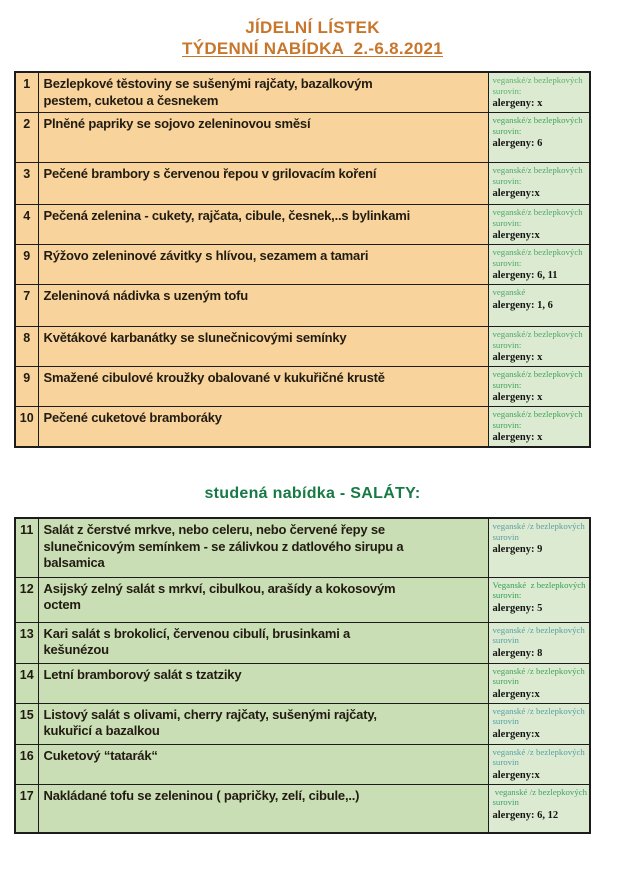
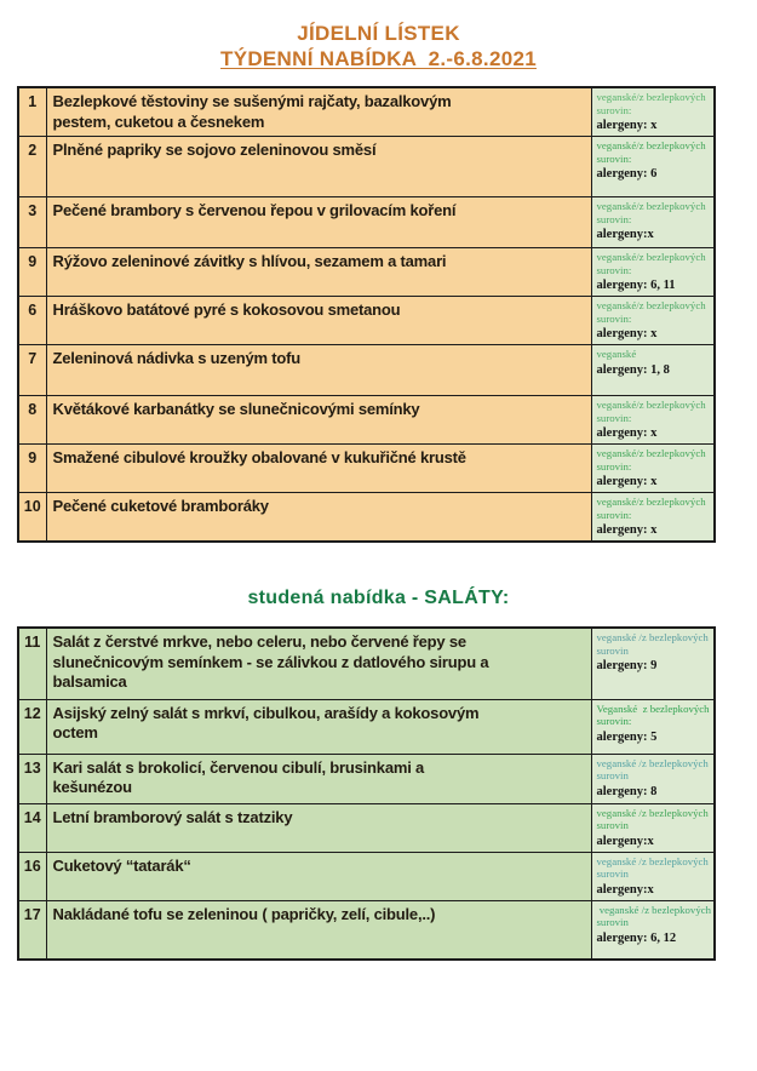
  JÍDELNÍ LÍSTEK
  TÝDENNÍ NABÍDKA 2.-6.8.2021
  1	Bezlepkové těstoviny se sušenými rajčaty, bazalkovým pestem, cuketou a česnekem	veganské/z bezlepkových surovin:alergeny: x
  2	Plněné papriky se sojovo zeleninovou směsí	veganské/z bezlepkových surovin:alergeny: 6
  3	Pečené brambory s červenou řepou v grilovacím koření	veganské/z bezlepkových surovin:alergeny:x
- 4	Pečená zelenina - cukety, rajčata, cibule, česnek,..s bylinkami	veganské/z bezlepkových surovin:alergeny:x
  9	Rýžovo zeleninové závitky s hlívou, sezamem a tamari	veganské/z bezlepkových surovin:alergeny: 6, 11
+ 6	Hráškovo batátové pyré s kokosovou smetanou	veganské/z bezlepkových surovin:alergeny: x
- 7	Zeleninová nádivka s uzeným tofu	veganskéalergeny: 1, 6
+ 7	Zeleninová nádivka s uzeným tofu	veganskéalergeny: 1, 8
  8	Květákové karbanátky se slunečnicovými semínky	veganské/z bezlepkových surovin:alergeny: x
  9	Smažené cibulové kroužky obalované v kukuřičné krustě	veganské/z bezlepkových surovin:alergeny: x
  10	Pečené cuketové bramboráky	veganské/z bezlepkových surovin:alergeny: x
  studená nabídka - SALÁTY:
  11	Salát z čerstvé mrkve, nebo celeru, nebo červené řepy se slunečnicovým semínkem - se zálivkou z datlového sirupu a balsamica	veganské /z bezlepkových surovinalergeny: 9
  12	Asijský zelný salát s mrkví, cibulkou, arašídy a kokosovým octem	Veganské z bezlepkových surovin:alergeny: 5
  13	Kari salát s brokolicí, červenou cibulí, brusinkami a kešunézou	veganské /z bezlepkových surovinalergeny: 8
  14	Letní bramborový salát s tzatziky	veganské /z bezlepkových surovinalergeny:x
- 15	Listový salát s olivami, cherry rajčaty, sušenými rajčaty, kukuřicí a bazalkou	veganské /z bezlepkových surovinalergeny:x
  16	Cuketový “tatarák“	veganské /z bezlepkových surovinalergeny:x
  17	Nakládané tofu se zeleninou ( papričky, zelí, cibule,..)	veganské /z bezlepkových surovinalergeny: 6, 12
